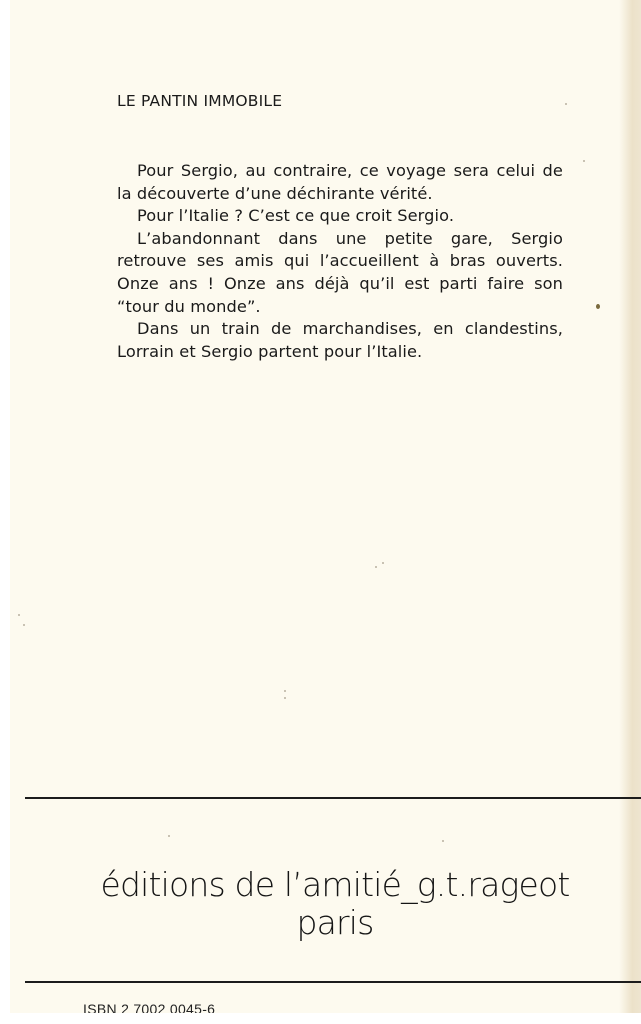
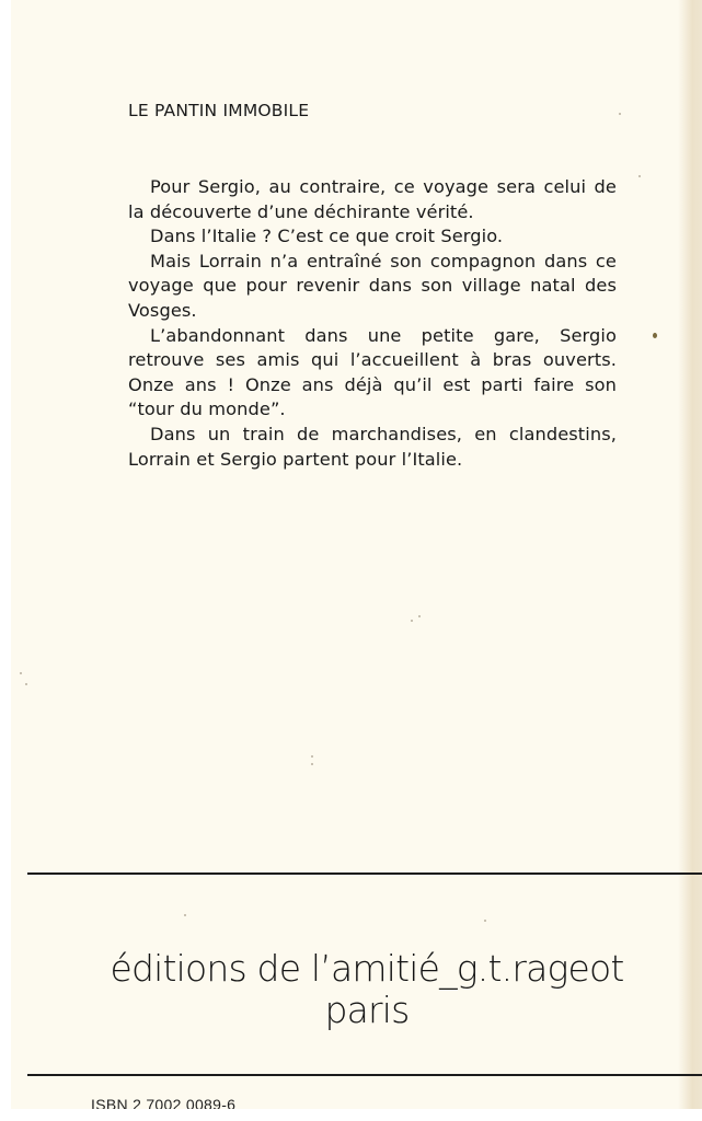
  LE PANTIN IMMOBILE
  Pour Sergio, au contraire, ce voyage sera celui de la découverte d’une déchirante vérité.
- Pour l’Italie ? C’est ce que croit Sergio.
+ Dans l’Italie ? C’est ce que croit Sergio.
+ Mais Lorrain n’a entraîné son compagnon dans ce voyage que pour revenir dans son village natal des Vosges.
  L’abandonnant dans une petite gare, Sergio retrouve ses amis qui l’accueillent à bras ouverts. Onze ans ! Onze ans déjà qu’il est parti faire son “tour du monde”.
  Dans un train de marchandises, en clandestins, Lorrain et Sergio partent pour l’Italie.
  éditions de l’amitié_g.t.rageot
  paris
- ISBN 2 7002 0045-6
+ ISBN 2 7002 0089-6
